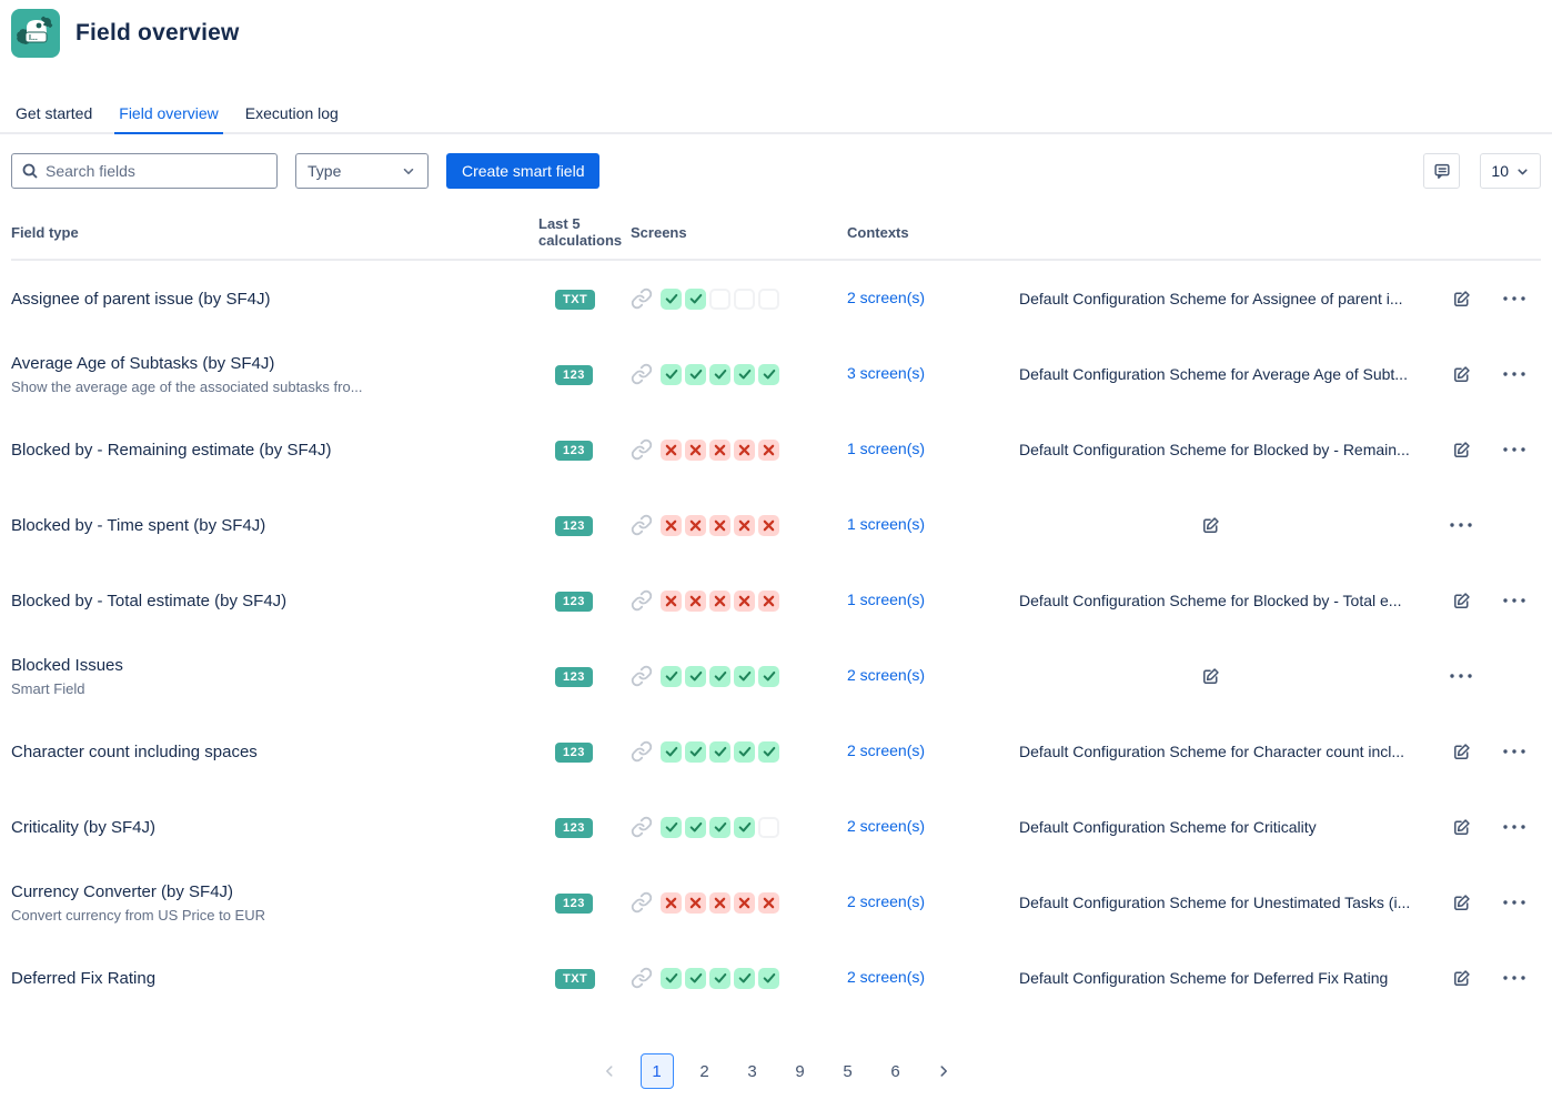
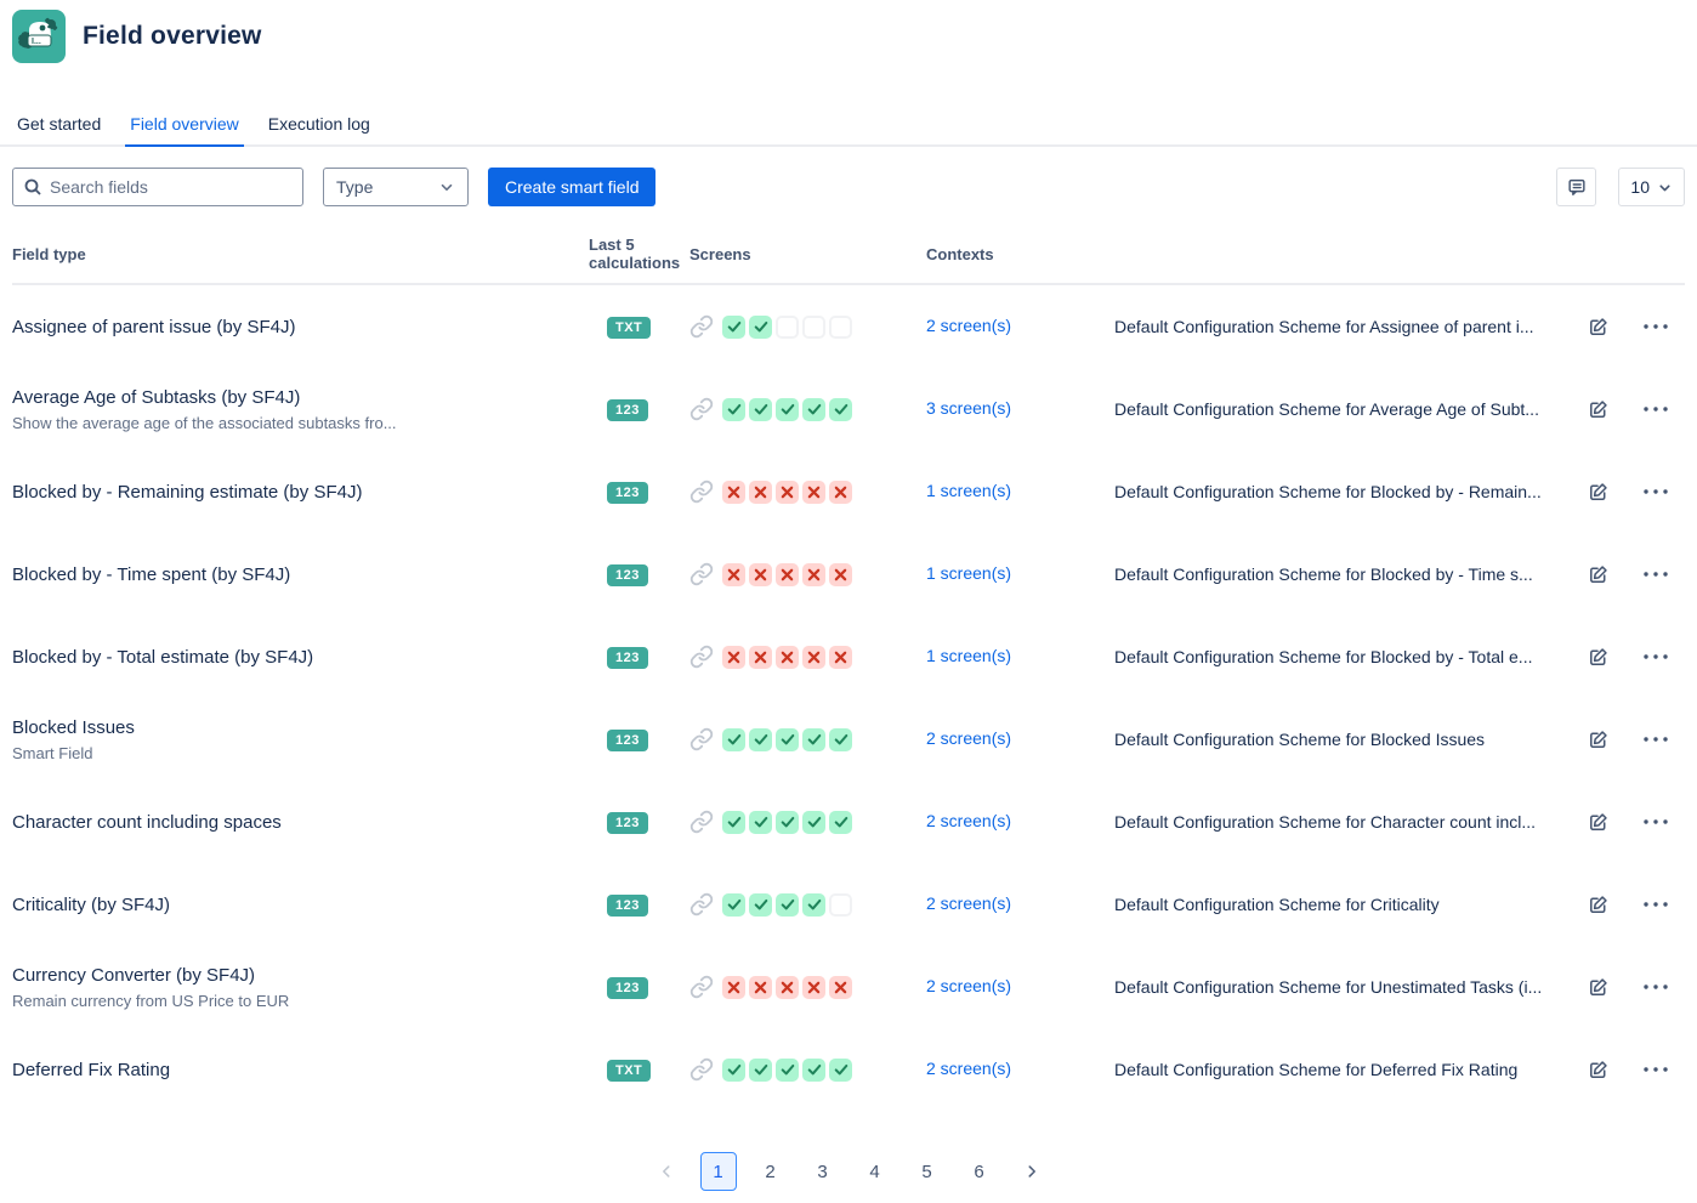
  Field overview
  Get started
  Field overview
  Execution log
  Search fields
  Type
  Create smart field
  10
  Field type
  Last 5 calculations
  Screens
  Contexts
  Assignee of parent issue (by SF4J)
  TXT
  2 screen(s)
  Default Configuration Scheme for Assignee of parent i...
  Average Age of Subtasks (by SF4J)
  Show the average age of the associated subtasks fro...
  123
  3 screen(s)
  Default Configuration Scheme for Average Age of Subt...
  Blocked by - Remaining estimate (by SF4J)
  123
  1 screen(s)
  Default Configuration Scheme for Blocked by - Remain...
  Blocked by - Time spent (by SF4J)
  123
  1 screen(s)
+ Default Configuration Scheme for Blocked by - Time s...
  Blocked by - Total estimate (by SF4J)
  123
  1 screen(s)
  Default Configuration Scheme for Blocked by - Total e...
  Blocked Issues
  Smart Field
  123
  2 screen(s)
+ Default Configuration Scheme for Blocked Issues
  Character count including spaces
  123
  2 screen(s)
  Default Configuration Scheme for Character count incl...
  Criticality (by SF4J)
  123
  2 screen(s)
  Default Configuration Scheme for Criticality
  Currency Converter (by SF4J)
- Convert currency from US Price to EUR
+ Remain currency from US Price to EUR
  123
  2 screen(s)
  Default Configuration Scheme for Unestimated Tasks (i...
  Deferred Fix Rating
  TXT
  2 screen(s)
  Default Configuration Scheme for Deferred Fix Rating
  1
  2
  3
- 9
+ 4
  5
  6
